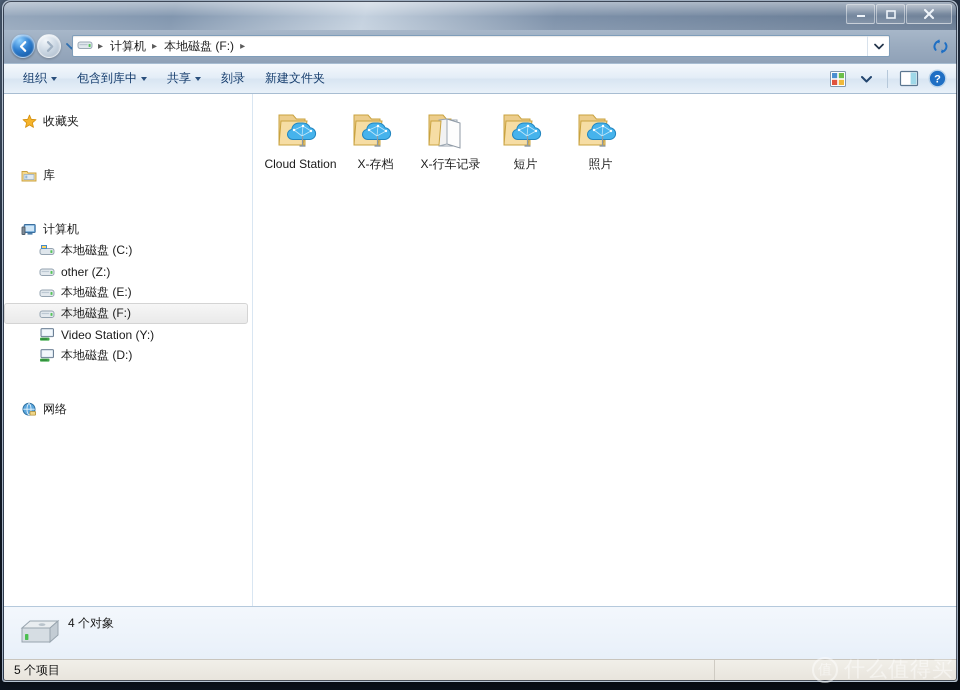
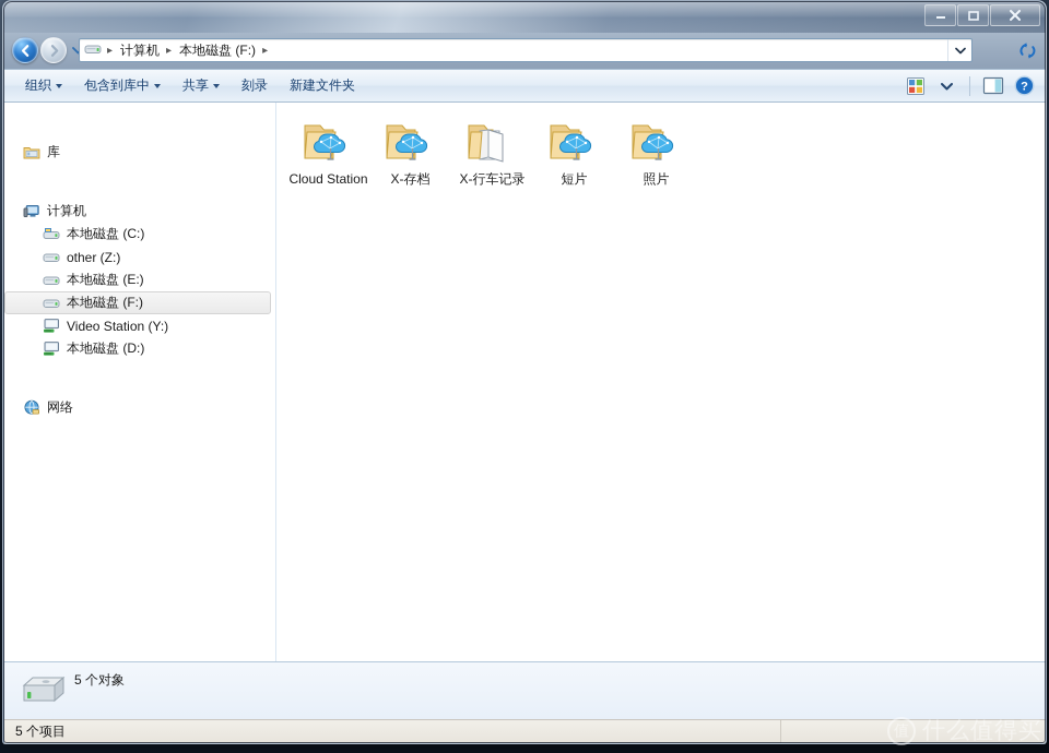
  ▸
  计算机
  ▸
  本地磁盘 (F:)
  ▸
  组织
  包含到库中
  共享
  刻录
  新建文件夹
  ?
- 收藏夹
  库
  计算机
  本地磁盘 (C:)
  other (Z:)
  本地磁盘 (E:)
  本地磁盘 (F:)
  Video Station (Y:)
  本地磁盘 (D:)
  网络
  Cloud Station
  X-存档
  X-行车记录
  短片
  照片
- 4 个对象
+ 5 个对象
  5 个项目
  什么值得买
